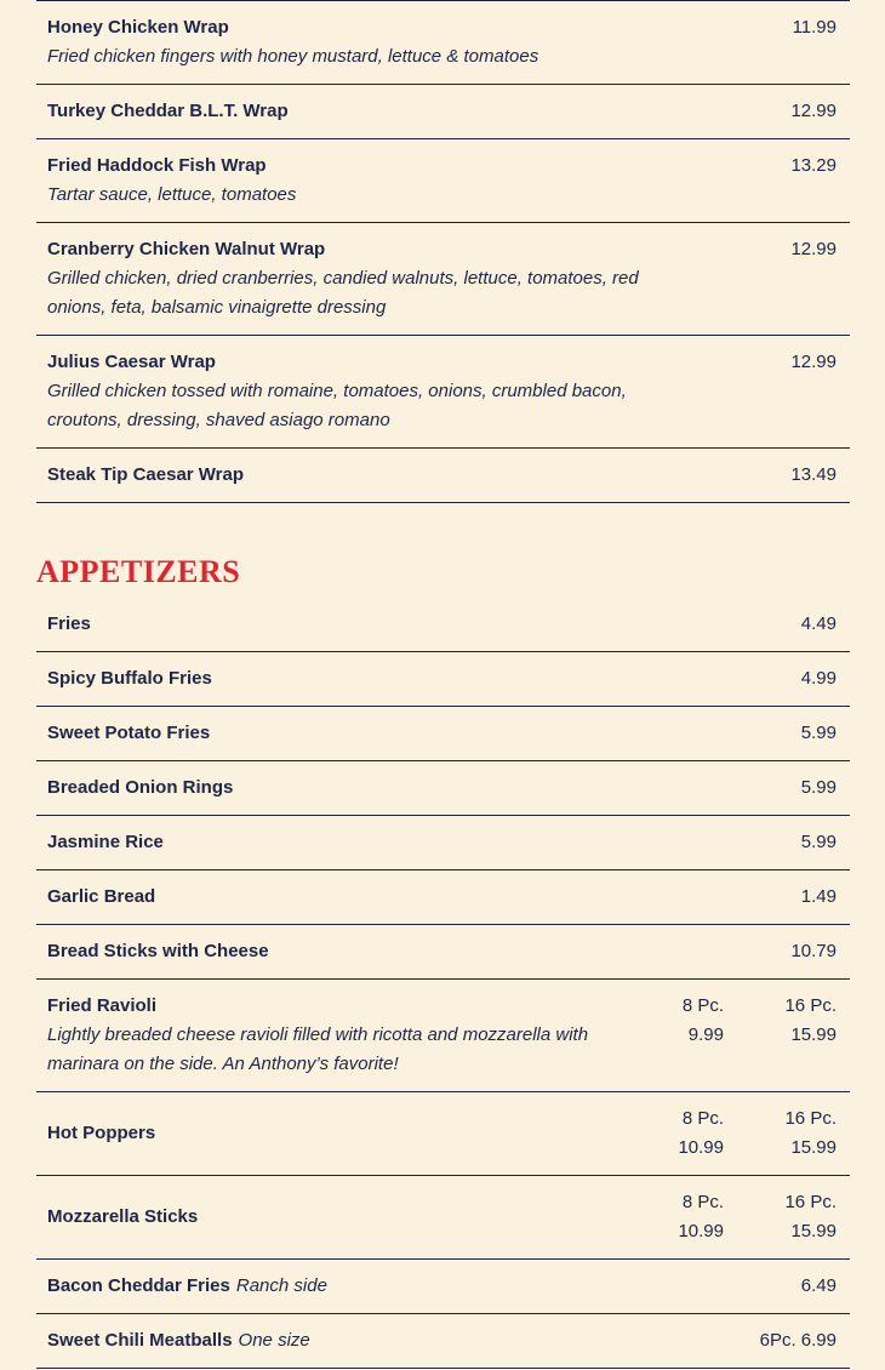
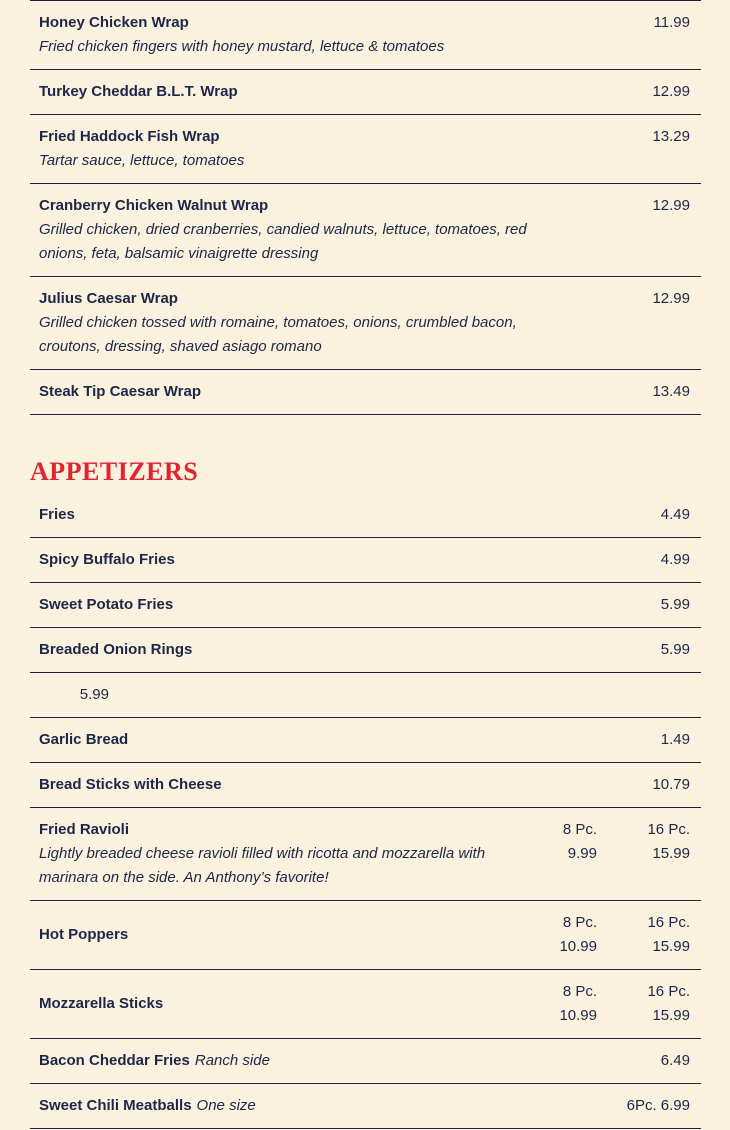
  Honey Chicken Wrap
  Fried chicken fingers with honey mustard, lettuce & tomatoes
  11.99
  Turkey Cheddar B.L.T. Wrap
  12.99
  Fried Haddock Fish Wrap
  Tartar sauce, lettuce, tomatoes
  13.29
  Cranberry Chicken Walnut Wrap
  Grilled chicken, dried cranberries, candied walnuts, lettuce, tomatoes, red onions, feta, balsamic vinaigrette dressing
  12.99
  Julius Caesar Wrap
  Grilled chicken tossed with romaine, tomatoes, onions, crumbled bacon, croutons, dressing, shaved asiago romano
  12.99
  Steak Tip Caesar Wrap
  13.49
  APPETIZERS
  Fries
  4.49
  Spicy Buffalo Fries
  4.99
  Sweet Potato Fries
  5.99
  Breaded Onion Rings
  5.99
- Jasmine Rice
  5.99
  Garlic Bread
  1.49
  Bread Sticks with Cheese
  10.79
  Fried Ravioli
  Lightly breaded cheese ravioli filled with ricotta and mozzarella with marinara on the side. An Anthony’s favorite!
  8 Pc.
  9.99
  16 Pc.
  15.99
  Hot Poppers
  8 Pc.
  10.99
  16 Pc.
  15.99
  Mozzarella Sticks
  8 Pc.
  10.99
  16 Pc.
  15.99
  Bacon Cheddar Fries Ranch side
  6.49
  Sweet Chili Meatballs One size
  6Pc. 6.99
